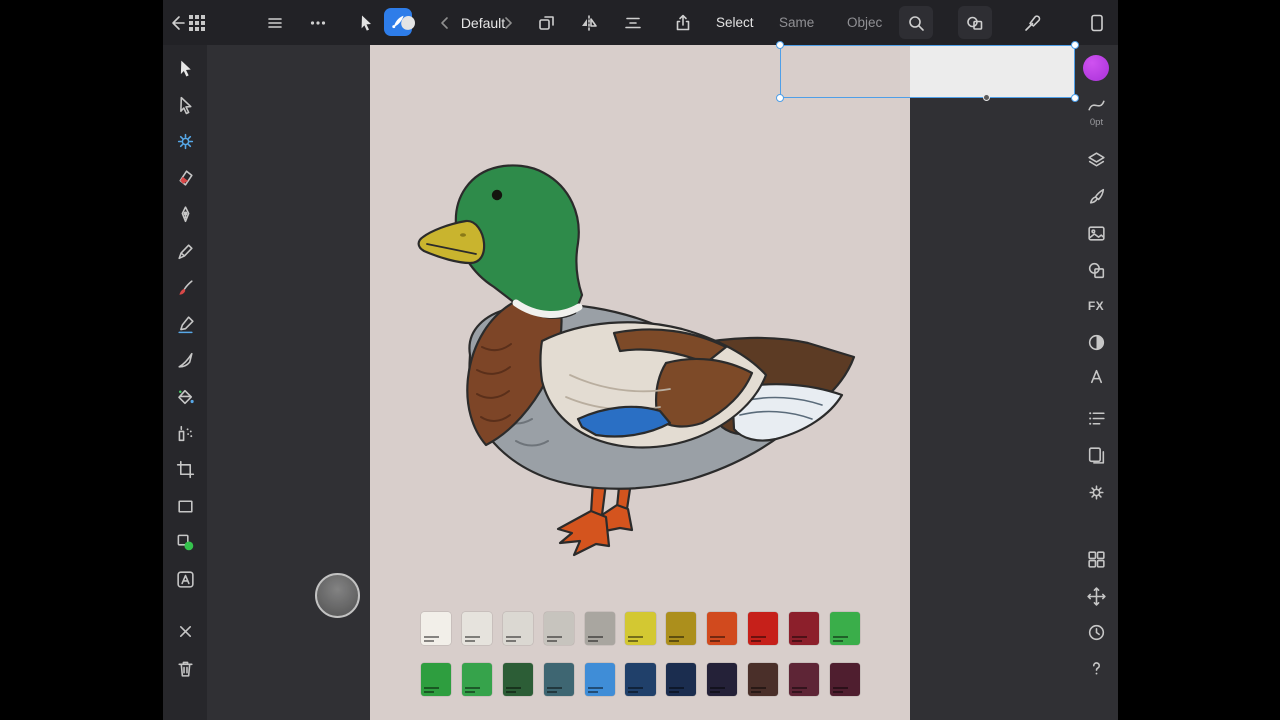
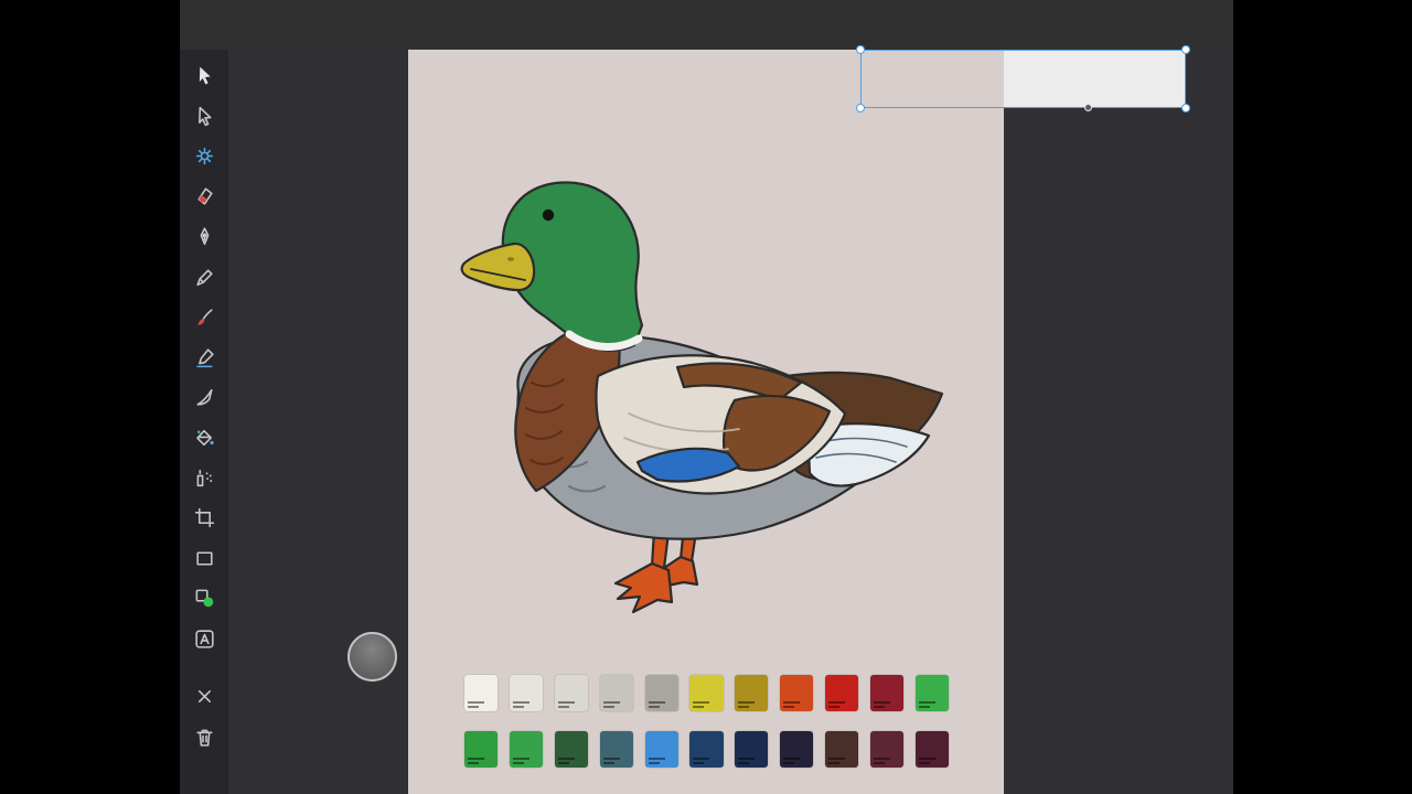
- Default
- Select
- Same
- Objec
- 0pt
- FX
